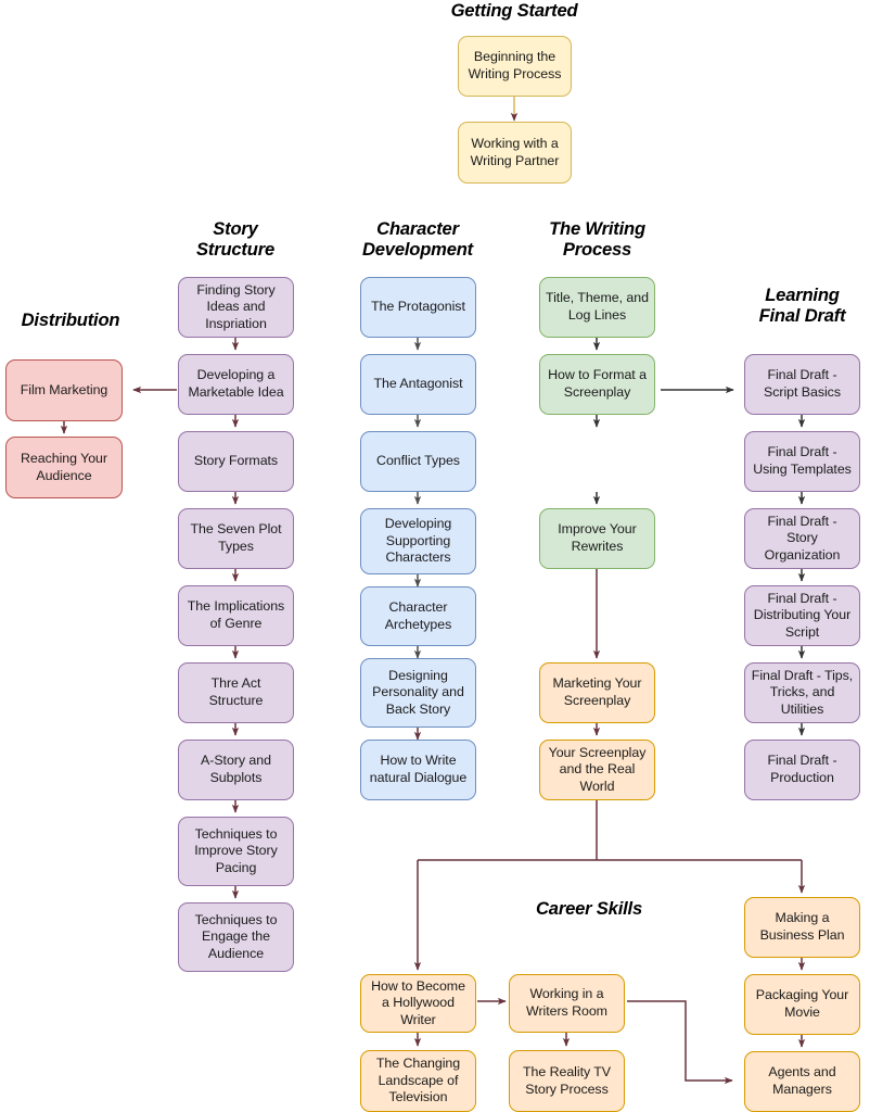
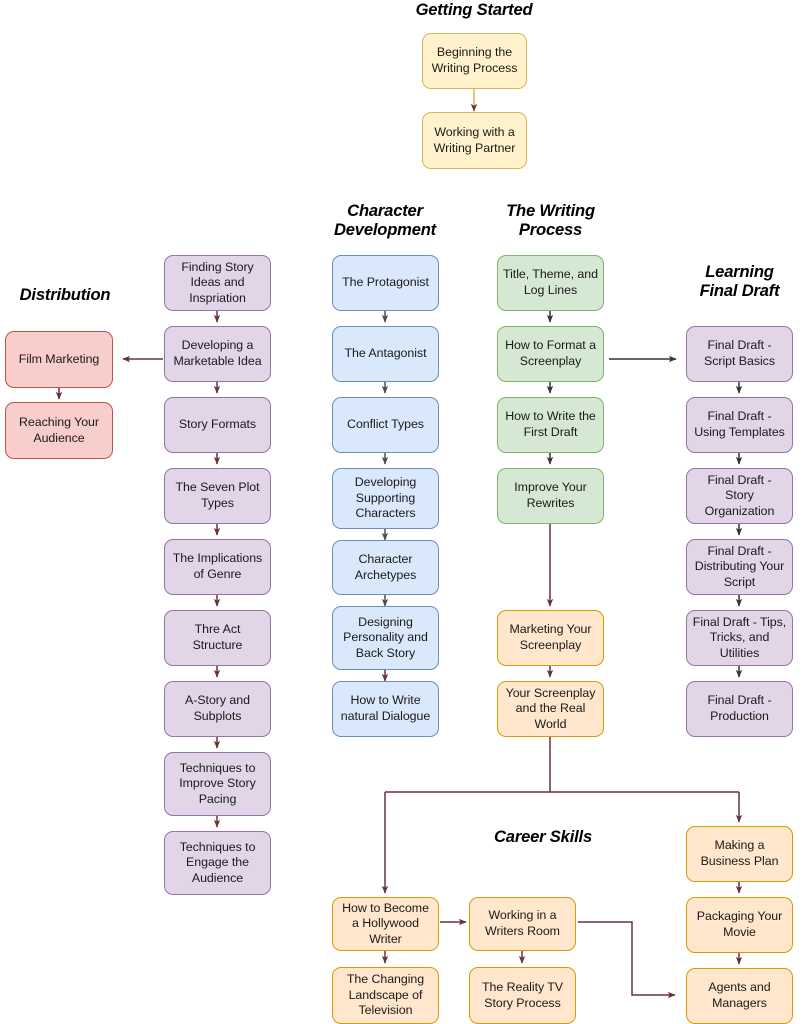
  Getting Started
- Story
- Structure
  Character
  Development
  The Writing
  Process
  Learning
  Final Draft
  Distribution
  Career Skills
  Beginning the Writing Process
  Working with a Writing Partner
  Finding Story Ideas and Inspriation
  Developing a Marketable Idea
  Story Formats
  The Seven Plot Types
  The Implications of Genre
  Thre Act Structure
  A-Story and Subplots
  Techniques to Improve Story Pacing
  Techniques to Engage the Audience
  Film Marketing
  Reaching Your Audience
  The Protagonist
  The Antagonist
  Conflict Types
  Developing Supporting Characters
  Character Archetypes
  Designing Personality and Back Story
  How to Write natural Dialogue
  Title, Theme, and Log Lines
  How to Format a Screenplay
+ How to Write the First Draft
  Improve Your Rewrites
  Marketing Your Screenplay
  Your Screenplay and the Real World
  Final Draft - Script Basics
  Final Draft - Using Templates
  Final Draft - Story Organization
  Final Draft - Distributing Your Script
  Final Draft - Tips, Tricks, and Utilities
  Final Draft - Production
  How to Become a Hollywood Writer
  Working in a Writers Room
  The Changing Landscape of Television
  The Reality TV Story Process
  Making a Business Plan
  Packaging Your Movie
  Agents and Managers
